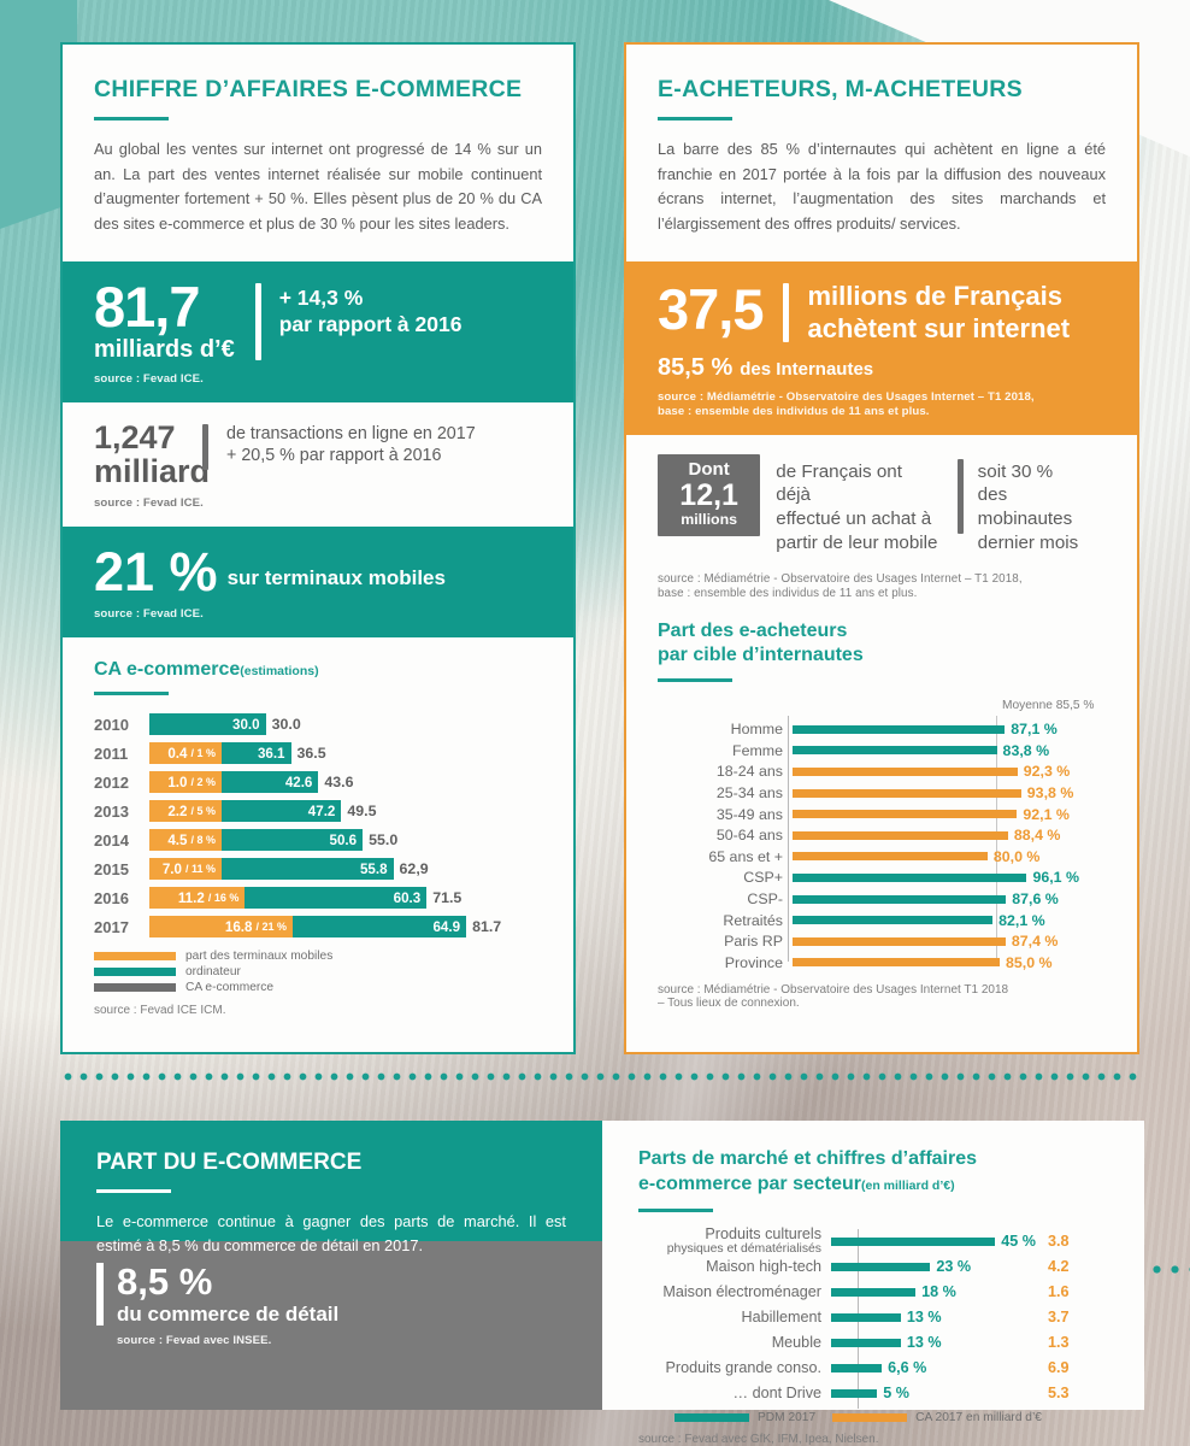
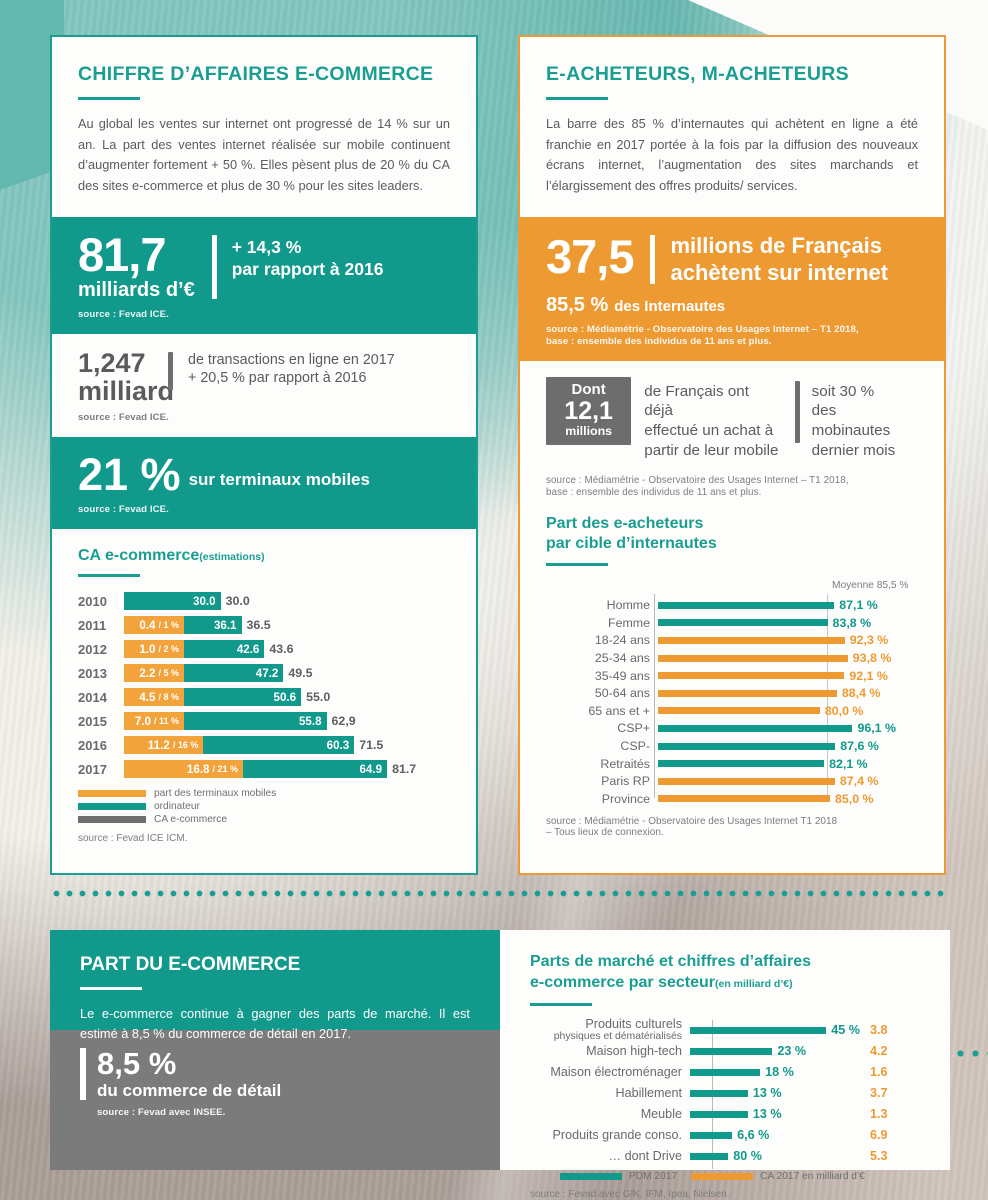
  CHIFFRE D’AFFAIRES E-COMMERCE
  Au global les ventes sur internet ont progressé de 14 % sur un an. La part des ventes internet réalisée sur mobile continuent d’augmenter fortement + 50 %. Elles pèsent plus de 20 % du CA des sites e-commerce et plus de 30 % pour les sites leaders.
  81,7
  milliards d’€
  + 14,3 %
  par rapport à 2016
  source : Fevad ICE.
  1,247
  milliard
  de transactions en ligne en 2017
  + 20,5 % par rapport à 2016
  source : Fevad ICE.
  21 %
  sur terminaux mobiles
  source : Fevad ICE.
  CA e-commerce(estimations)
  2010
  30.0
  30.0
  2011
  0.4
  / 1 %
  36.1
  36.5
  2012
  1.0
  / 2 %
  42.6
  43.6
  2013
  2.2
  / 5 %
  47.2
  49.5
  2014
  4.5
  / 8 %
  50.6
  55.0
  2015
  7.0
  / 11 %
  55.8
  62,9
  2016
  11.2
  / 16 %
  60.3
  71.5
  2017
  16.8
  / 21 %
  64.9
  81.7
  part des terminaux mobiles
  ordinateur
  CA e-commerce
  source : Fevad ICE ICM.
  E-ACHETEURS, M-ACHETEURS
  La barre des 85 % d’internautes qui achètent en ligne a été franchie en 2017 portée à la fois par la diffusion des nouveaux écrans internet, l’augmentation des sites marchands et l’élargissement des offres produits/ services.
  37,5
  millions de Français
  achètent sur internet
  85,5 %
  des Internautes
  source : Médiamétrie - Observatoire des Usages Internet – T1 2018,
  base : ensemble des individus de 11 ans et plus.
  Dont
  12,1
  millions
  de Français ont déjà
  effectué un achat à
  partir de leur mobile
  soit 30 %
  des mobinautes
  dernier mois
  source : Médiamétrie - Observatoire des Usages Internet – T1 2018,
  base : ensemble des individus de 11 ans et plus.
  Part des e-acheteurs
  par cible d’internautes
  Moyenne 85,5 %
  Homme
  87,1 %
  Femme
  83,8 %
  18-24 ans
  92,3 %
  25-34 ans
  93,8 %
  35-49 ans
  92,1 %
  50-64 ans
  88,4 %
  65 ans et +
  80,0 %
  CSP+
  96,1 %
  CSP-
  87,6 %
  Retraités
  82,1 %
  Paris RP
  87,4 %
  Province
  85,0 %
  source : Médiamétrie - Observatoire des Usages Internet T1 2018
  – Tous lieux de connexion.
  PART DU E-COMMERCE
  Le e-commerce continue à gagner des parts de marché. Il est estimé à 8,5 % du commerce de détail en 2017.
  8,5 %
  du commerce de détail
  source : Fevad avec INSEE.
  Parts de marché et chiffres d’affaires
  e-commerce par secteur(en milliard d’€)
  Produits culturels
  physiques et dématérialisés
  45 %
  3.8
  Maison high-tech
  23 %
  4.2
  Maison électroménager
  18 %
  1.6
  Habillement
  13 %
  3.7
  Meuble
  13 %
  1.3
  Produits grande conso.
  6,6 %
  6.9
  … dont Drive
- 5 %
+ 80 %
  5.3
  PDM 2017
  CA 2017 en milliard d’€
  source : Fevad avec GfK, IFM, Ipea, Nielsen.
